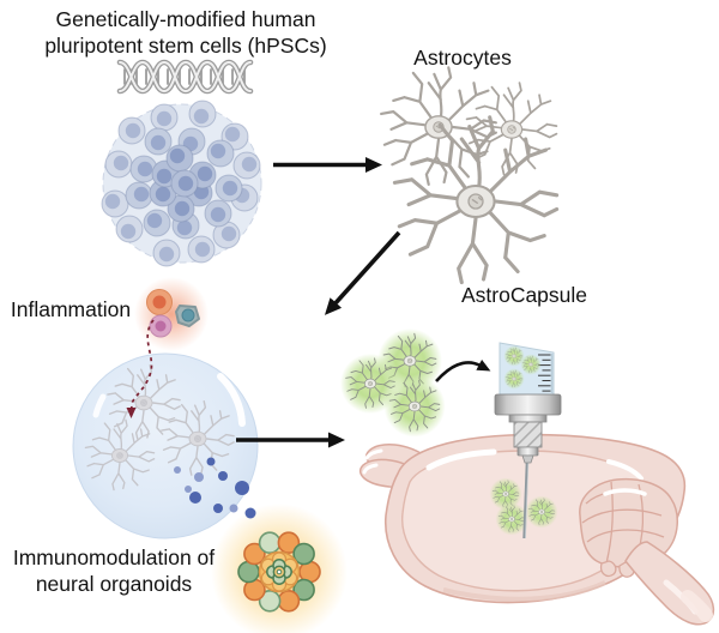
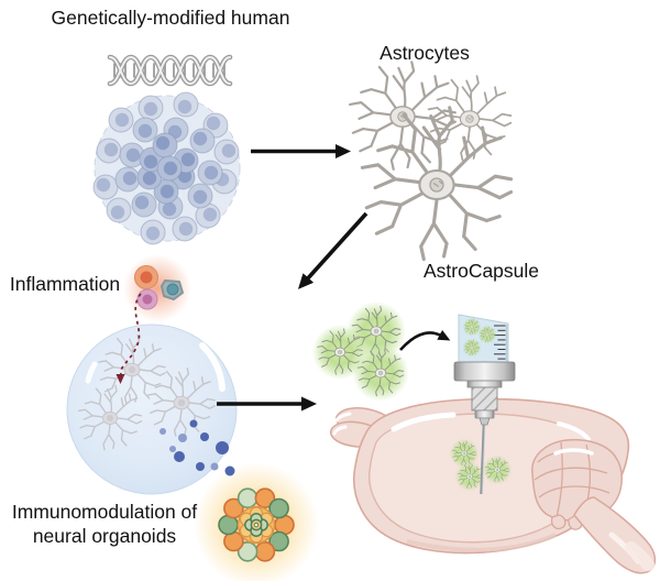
  Genetically-modified human
- pluripotent stem cells (hPSCs)
  Astrocytes
  Inflammation
  AstroCapsule
  Immunomodulation of
  neural organoids
